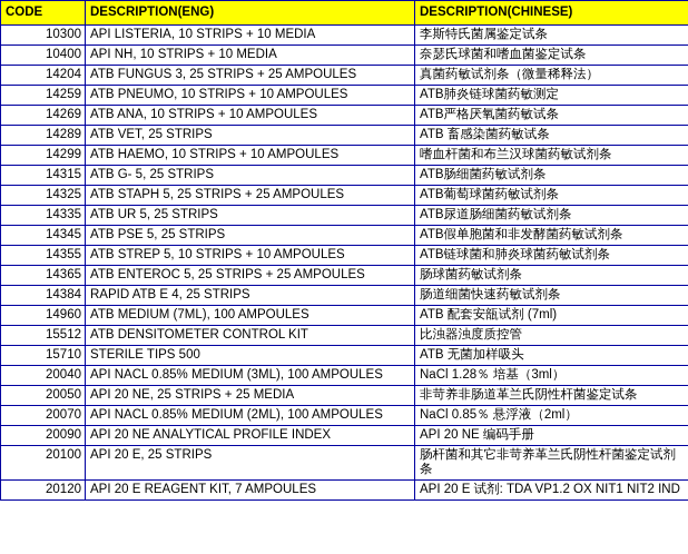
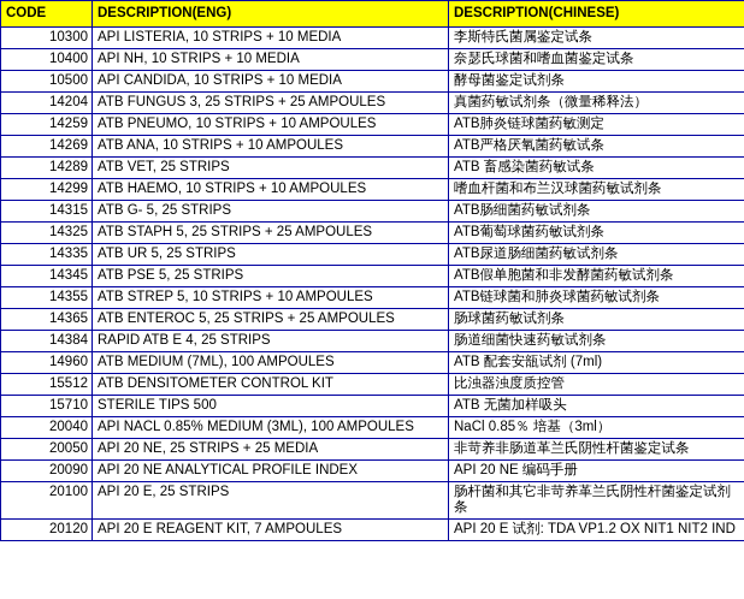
  CODE	DESCRIPTION(ENG)	DESCRIPTION(CHINESE)
  10300	API LISTERIA, 10 STRIPS + 10 MEDIA	李斯特氏菌属鉴定试条
  10400	API NH, 10 STRIPS + 10 MEDIA	奈瑟氏球菌和嗜血菌鉴定试条
+ 10500	API CANDIDA, 10 STRIPS + 10 MEDIA	酵母菌鉴定试剂条
  14204	ATB FUNGUS 3, 25 STRIPS + 25 AMPOULES	真菌药敏试剂条（微量稀释法）
  14259	ATB PNEUMO, 10 STRIPS + 10 AMPOULES	ATB肺炎链球菌药敏测定
  14269	ATB ANA, 10 STRIPS + 10 AMPOULES	ATB严格厌氧菌药敏试条
  14289	ATB VET, 25 STRIPS	ATB 畜感染菌药敏试条
  14299	ATB HAEMO, 10 STRIPS + 10 AMPOULES	嗜血杆菌和布兰汉球菌药敏试剂条
  14315	ATB G- 5, 25 STRIPS	ATB肠细菌药敏试剂条
  14325	ATB STAPH 5, 25 STRIPS + 25 AMPOULES	ATB葡萄球菌药敏试剂条
  14335	ATB UR 5, 25 STRIPS	ATB尿道肠细菌药敏试剂条
  14345	ATB PSE 5, 25 STRIPS	ATB假单胞菌和非发酵菌药敏试剂条
  14355	ATB STREP 5, 10 STRIPS + 10 AMPOULES	ATB链球菌和肺炎球菌药敏试剂条
  14365	ATB ENTEROC 5, 25 STRIPS + 25 AMPOULES	肠球菌药敏试剂条
  14384	RAPID ATB E 4, 25 STRIPS	肠道细菌快速药敏试剂条
  14960	ATB MEDIUM (7ML), 100 AMPOULES	ATB 配套安瓿试剂 (7ml)
  15512	ATB DENSITOMETER CONTROL KIT	比浊器浊度质控管
  15710	STERILE TIPS 500	ATB 无菌加样吸头
- 20040	API NACL 0.85% MEDIUM (3ML), 100 AMPOULES	NaCl 1.28％ 培基（3ml）
+ 20040	API NACL 0.85% MEDIUM (3ML), 100 AMPOULES	NaCl 0.85％ 培基（3ml）
  20050	API 20 NE, 25 STRIPS + 25 MEDIA	非苛养非肠道革兰氏阴性杆菌鉴定试条
- 20070	API NACL 0.85% MEDIUM (2ML), 100 AMPOULES	NaCl 0.85％ 悬浮液（2ml）
  20090	API 20 NE ANALYTICAL PROFILE INDEX	API 20 NE 编码手册
  20100	API 20 E, 25 STRIPS	肠杆菌和其它非苛养革兰氏阴性杆菌鉴定试剂条
  20120	API 20 E REAGENT KIT, 7 AMPOULES	API 20 E 试剂: TDA VP1.2 OX NIT1 NIT2 IND
